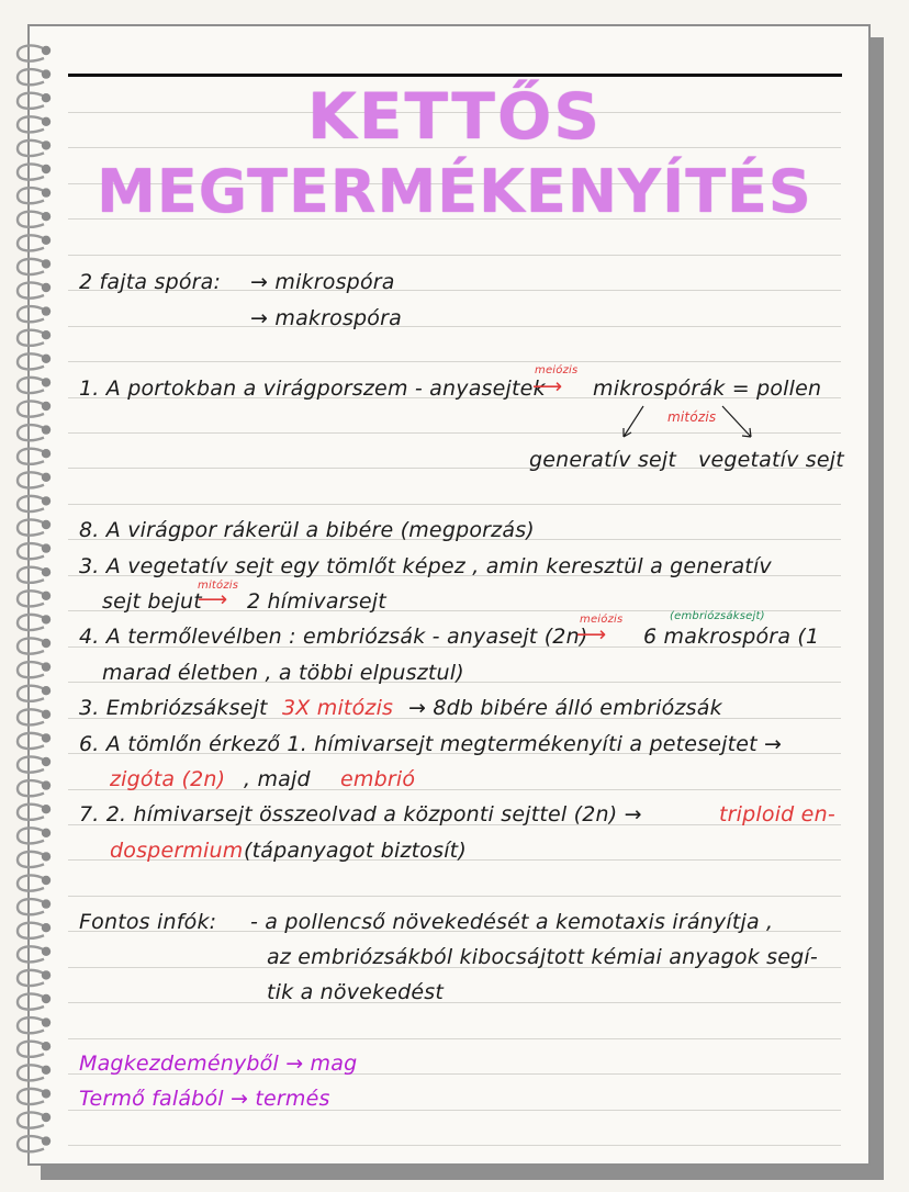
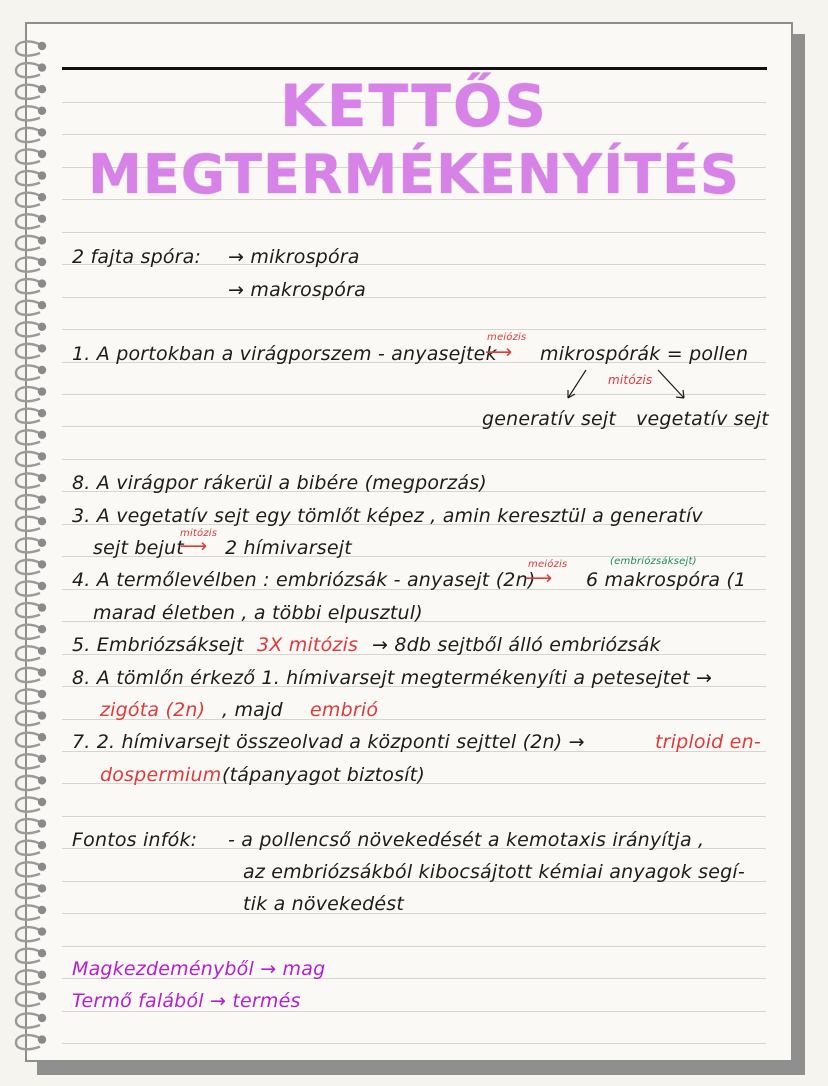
  KETTŐS
  MEGTERMÉKENYÍTÉS
  2 fajta spóra:
  → mikrospóra
  → makrospóra
  1. A portokban a virágporszem - anyasejtek
  meiózis
  ⟶
  mikrospórák = pollen
  mitózis
  generatív sejt
  vegetatív sejt
  8. A virágpor rákerül a bibére (megporzás)
  3. A vegetatív sejt egy tömlőt képez , amin keresztül a generatív
  sejt bejut
  mitózis
  ⟶
  2 hímivarsejt
  4. A termőlevélben : embriózsák - anyasejt (2n)
  meiózis
  ⟶
  (embriózsáksejt)
  6 makrospóra (1
  marad életben , a többi elpusztul)
- 3. Embriózsáksejt
+ 5. Embriózsáksejt
  3X mitózis
- → 8db bibére álló embriózsák
+ → 8db sejtből álló embriózsák
- 6. A tömlőn érkező 1. hímivarsejt megtermékenyíti a petesejtet →
+ 8. A tömlőn érkező 1. hímivarsejt megtermékenyíti a petesejtet →
  zigóta (2n)
  , majd
  embrió
  7. 2. hímivarsejt összeolvad a központi sejttel (2n) →
  triploid en-
  dospermium
  (tápanyagot biztosít)
  Fontos infók:
  - a pollencső növekedését a kemotaxis irányítja ,
  az embriózsákból kibocsájtott kémiai anyagok segí-
  tik a növekedést
  Magkezdeményből → mag
  Termő falából → termés
